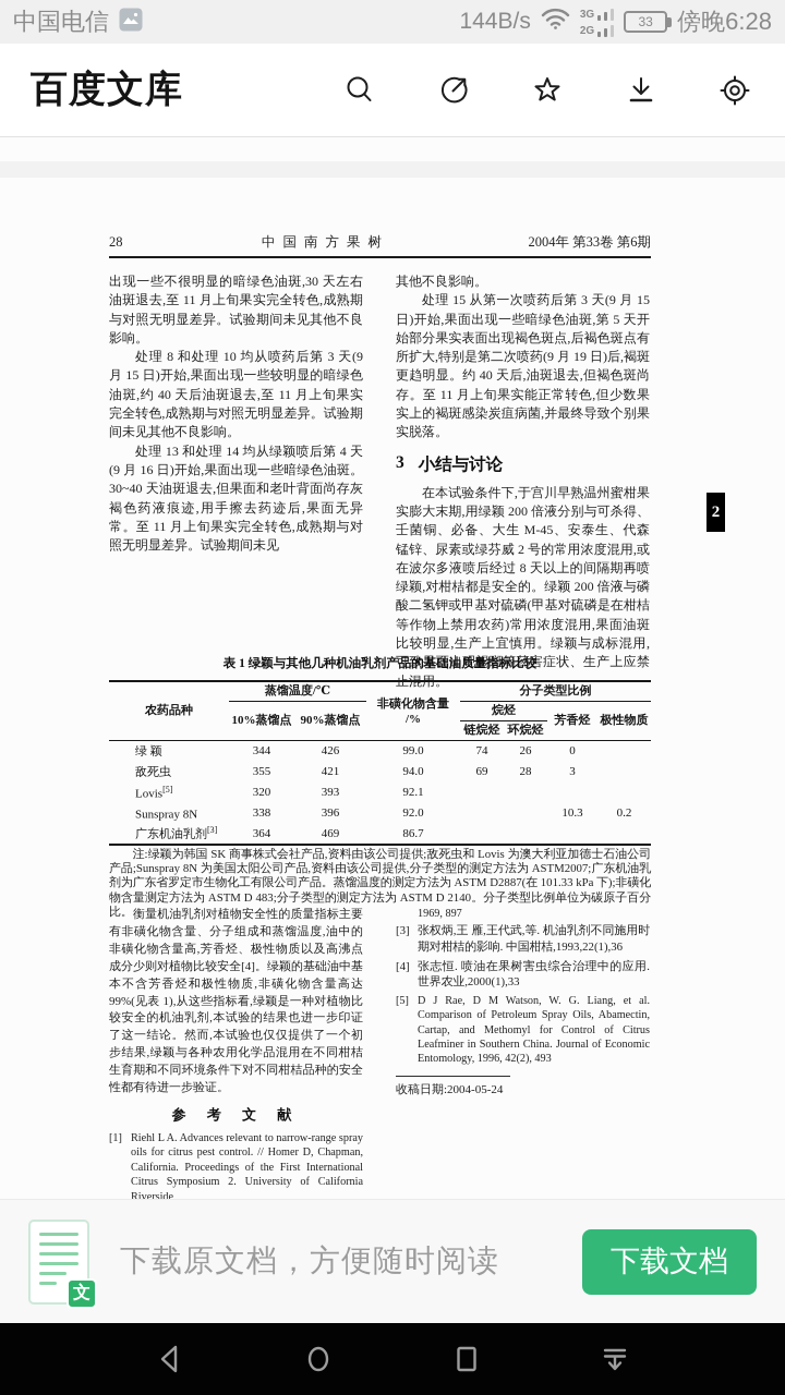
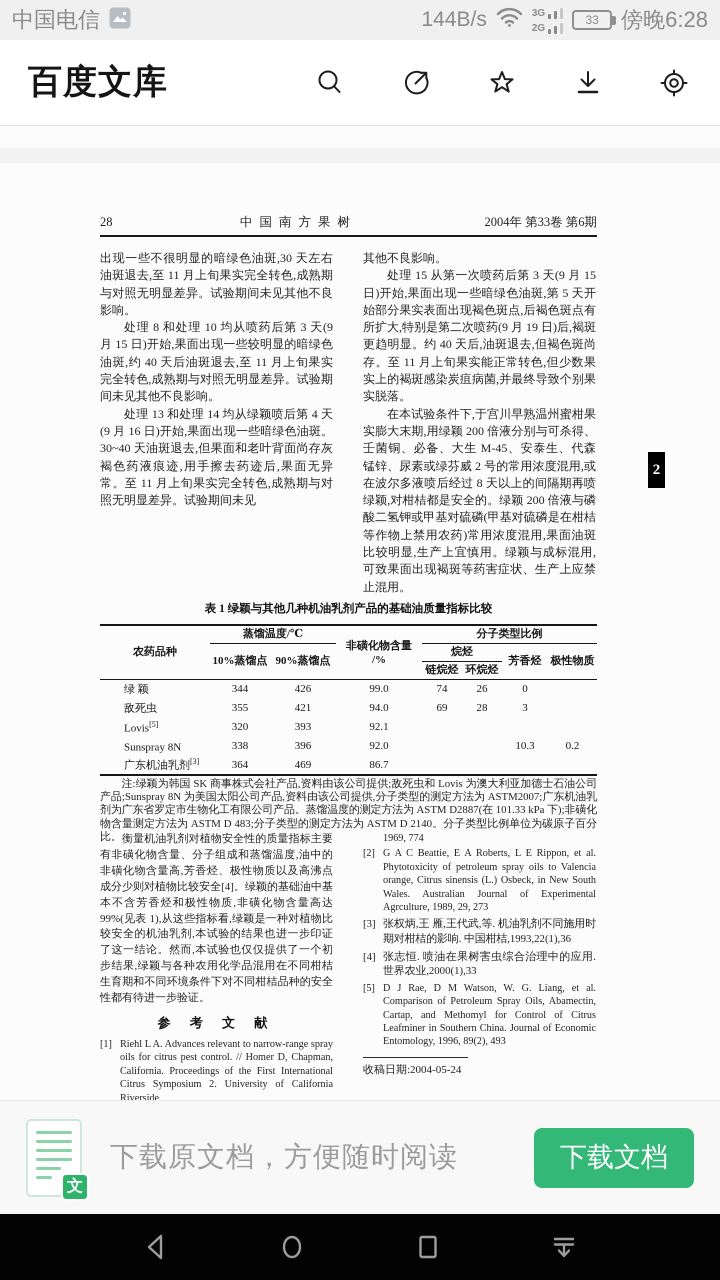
  中国电信
  144B/s
  3G
  2G
  33
  傍晚6:28
  百度文库
  28
  中国南方果树
  2004年 第33卷 第6期
  出现一些不很明显的暗绿色油斑,30 天左右油斑退去,至 11 月上旬果实完全转色,成熟期与对照无明显差异。试验期间未见其他不良影响。
  处理 8 和处理 10 均从喷药后第 3 天(9 月 15 日)开始,果面出现一些较明显的暗绿色油斑,约 40 天后油斑退去,至 11 月上旬果实完全转色,成熟期与对照无明显差异。试验期间未见其他不良影响。
  处理 13 和处理 14 均从绿颖喷后第 4 天(9 月 16 日)开始,果面出现一些暗绿色油斑。30~40 天油斑退去,但果面和老叶背面尚存灰褐色药液痕迹,用手擦去药迹后,果面无异常。至 11 月上旬果实完全转色,成熟期与对照无明显差异。试验期间未见
  其他不良影响。
  处理 15 从第一次喷药后第 3 天(9 月 15 日)开始,果面出现一些暗绿色油斑,第 5 天开始部分果实表面出现褐色斑点,后褐色斑点有所扩大,特别是第二次喷药(9 月 19 日)后,褐斑更趋明显。约 40 天后,油斑退去,但褐色斑尚存。至 11 月上旬果实能正常转色,但少数果实上的褐斑感染炭疽病菌,并最终导致个别果实脱落。
- 3
- 小结与讨论
  在本试验条件下,于宫川早熟温州蜜柑果实膨大末期,用绿颖 200 倍液分别与可杀得、壬菌铜、必备、大生 M-45、安泰生、代森锰锌、尿素或绿芬威 2 号的常用浓度混用,或在波尔多液喷后经过 8 天以上的间隔期再喷绿颖,对柑桔都是安全的。绿颖 200 倍液与磷酸二氢钾或甲基对硫磷(甲基对硫磷是在柑桔等作物上禁用农药)常用浓度混用,果面油斑比较明显,生产上宜慎用。绿颖与成标混用,可致果面出现褐斑等药害症状、生产上应禁止混用。
  表 1 绿颖与其他几种机油乳剂产品的基础油质量指标比较
  农药品种	蒸馏温度/℃	非磺化物含量 /%	分子类型比例
  10%蒸馏点	90%蒸馏点	烷烃	芳香烃	极性物质
  链烷烃	环烷烃
  绿 颖	344	426	99.0	74	26	0
  敌死虫	355	421	94.0	69	28	3
  Lovis[5]	320	393	92.1
  Sunspray 8N	338	396	92.0			10.3	0.2
  广东机油乳剂[3]	364	469	86.7
  注:绿颖为韩国 SK 商事株式会社产品,资料由该公司提供;敌死虫和 Lovis 为澳大利亚加德士石油公司产品;Sunspray 8N 为美国太阳公司产品,资料由该公司提供,分子类型的测定方法为 ASTM2007;广东机油乳剂为广东省罗定市生物化工有限公司产品。蒸馏温度的测定方法为 ASTM D2887(在 101.33 kPa 下);非磺化物含量测定方法为 ASTM D 483;分子类型的测定方法为 ASTM D 2140。分子类型比例单位为碳原子百分比。
  衡量机油乳剂对植物安全性的质量指标主要有非磺化物含量、分子组成和蒸馏温度,油中的非磺化物含量高,芳香烃、极性物质以及高沸点成分少则对植物比较安全[4]。绿颖的基础油中基本不含芳香烃和极性物质,非磺化物含量高达 99%(见表 1),从这些指标看,绿颖是一种对植物比较安全的机油乳剂,本试验的结果也进一步印证了这一结论。然而,本试验也仅仅提供了一个初步结果,绿颖与各种农用化学品混用在不同柑桔生育期和不同环境条件下对不同柑桔品种的安全性都有待进一步验证。
  参 考 文 献
  [1]
  Riehl L A. Advances relevant to narrow-range spray oils for citrus pest control. // Homer D, Chapman, California. Proceedings of the First International Citrus Symposium 2. University of California Riverside,
- 1969, 897
+ 1969, 774
+ [2]
+ G A C Beattie, E A Roberts, L E Rippon, et al. Phytotoxicity of petroleum spray oils to Valencia orange, Citrus sinensis (L.) Osbeck, in New South Wales. Australian Journal of Experimental Agrculture, 1989, 29, 273
  [3]
  张权炳,王 雁,王代武,等. 机油乳剂不同施用时期对柑桔的影响. 中国柑桔,1993,22(1),36
  [4]
  张志恒. 喷油在果树害虫综合治理中的应用. 世界农业,2000(1),33
  [5]
- D J Rae, D M Watson, W. G. Liang, et al. Comparison of Petroleum Spray Oils, Abamectin, Cartap, and Methomyl for Control of Citrus Leafminer in Southern China. Journal of Economic Entomology, 1996, 42(2), 493
+ D J Rae, D M Watson, W. G. Liang, et al. Comparison of Petroleum Spray Oils, Abamectin, Cartap, and Methomyl for Control of Citrus Leafminer in Southern China. Journal of Economic Entomology, 1996, 89(2), 493
  收稿日期:2004-05-24
  2
  文
  下载原文档，方便随时阅读
  下载文档
